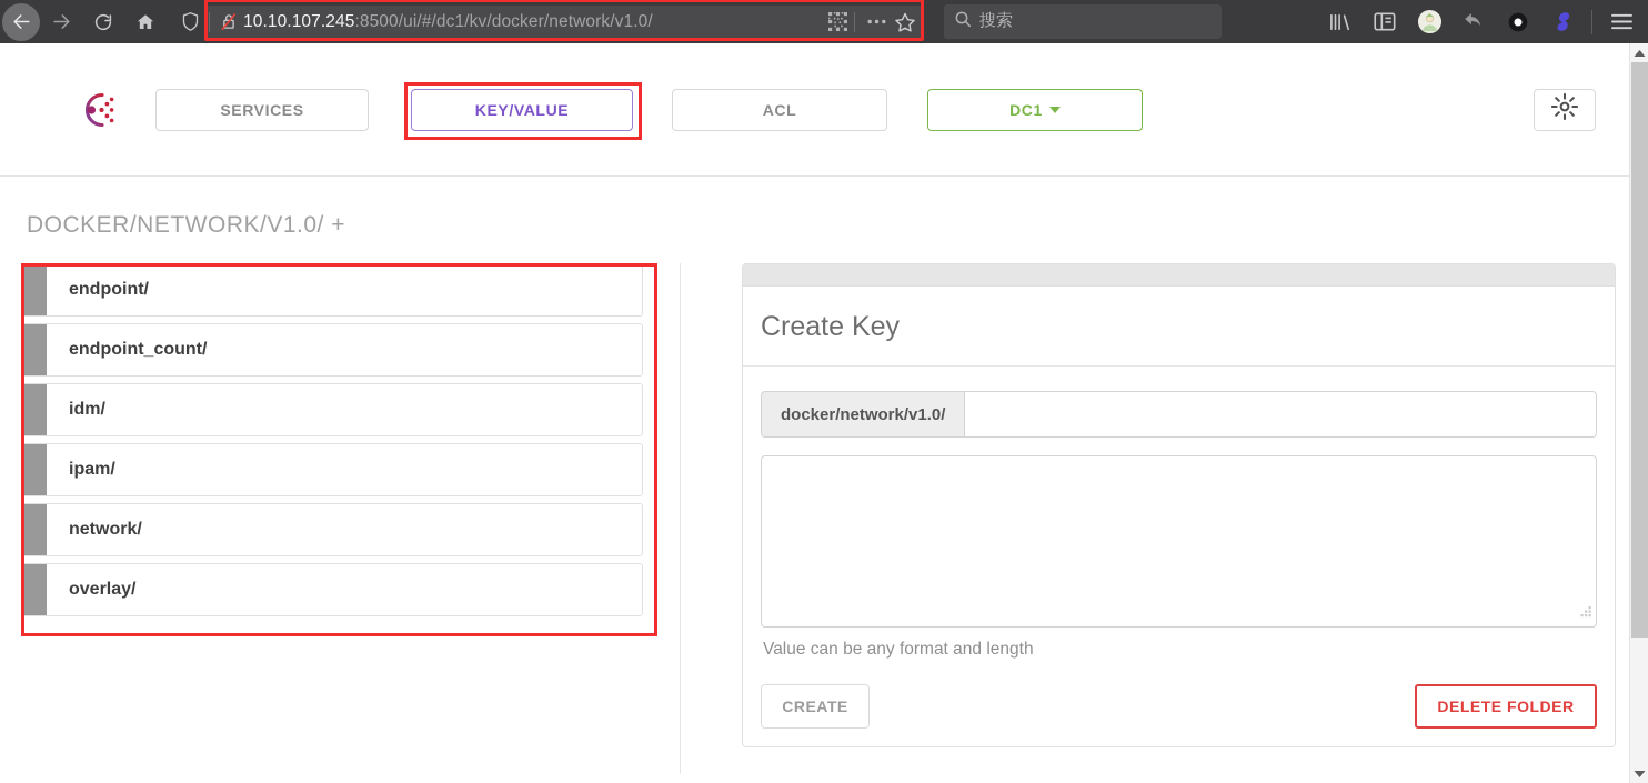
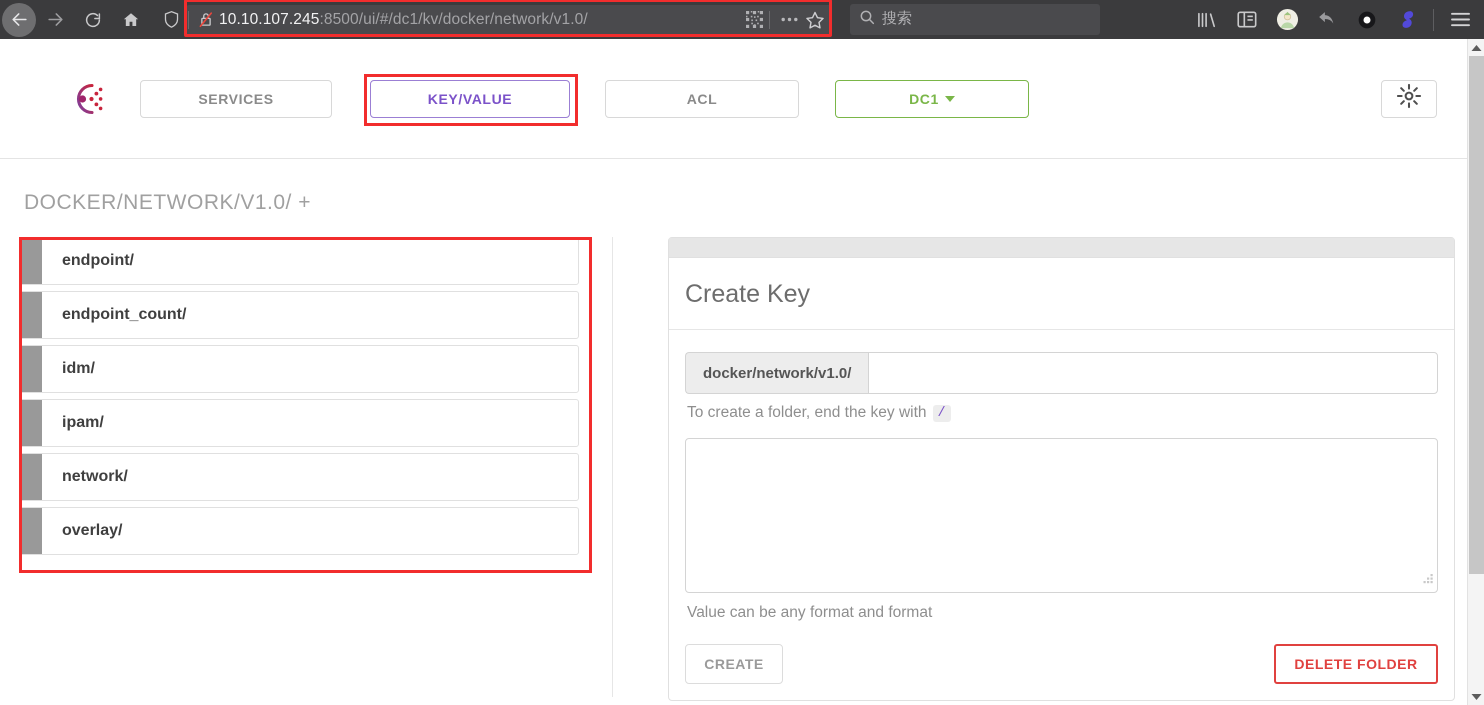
  10.10.107.245:8500/ui/#/dc1/kv/docker/network/v1.0/
  搜索
  SERVICES
  KEY/VALUE
  ACL
  DC1
  DOCKER/NETWORK/V1.0/ +
  endpoint/
  endpoint_count/
  idm/
  ipam/
  network/
  overlay/
  Create Key
  docker/network/v1.0/
+ To create a folder, end the key with
+ /
- Value can be any format and length
+ Value can be any format and format
  CREATE
  DELETE FOLDER
